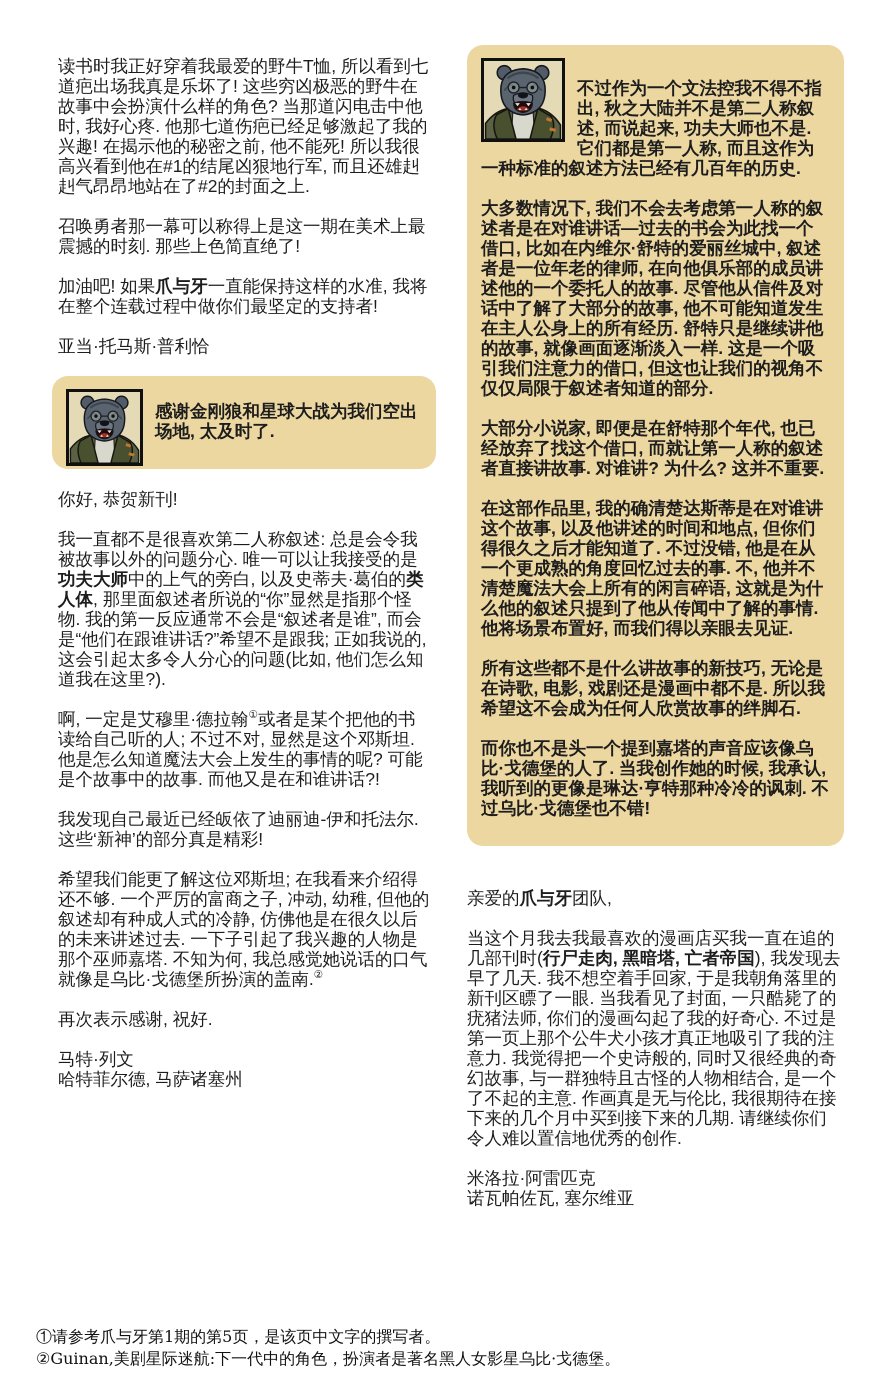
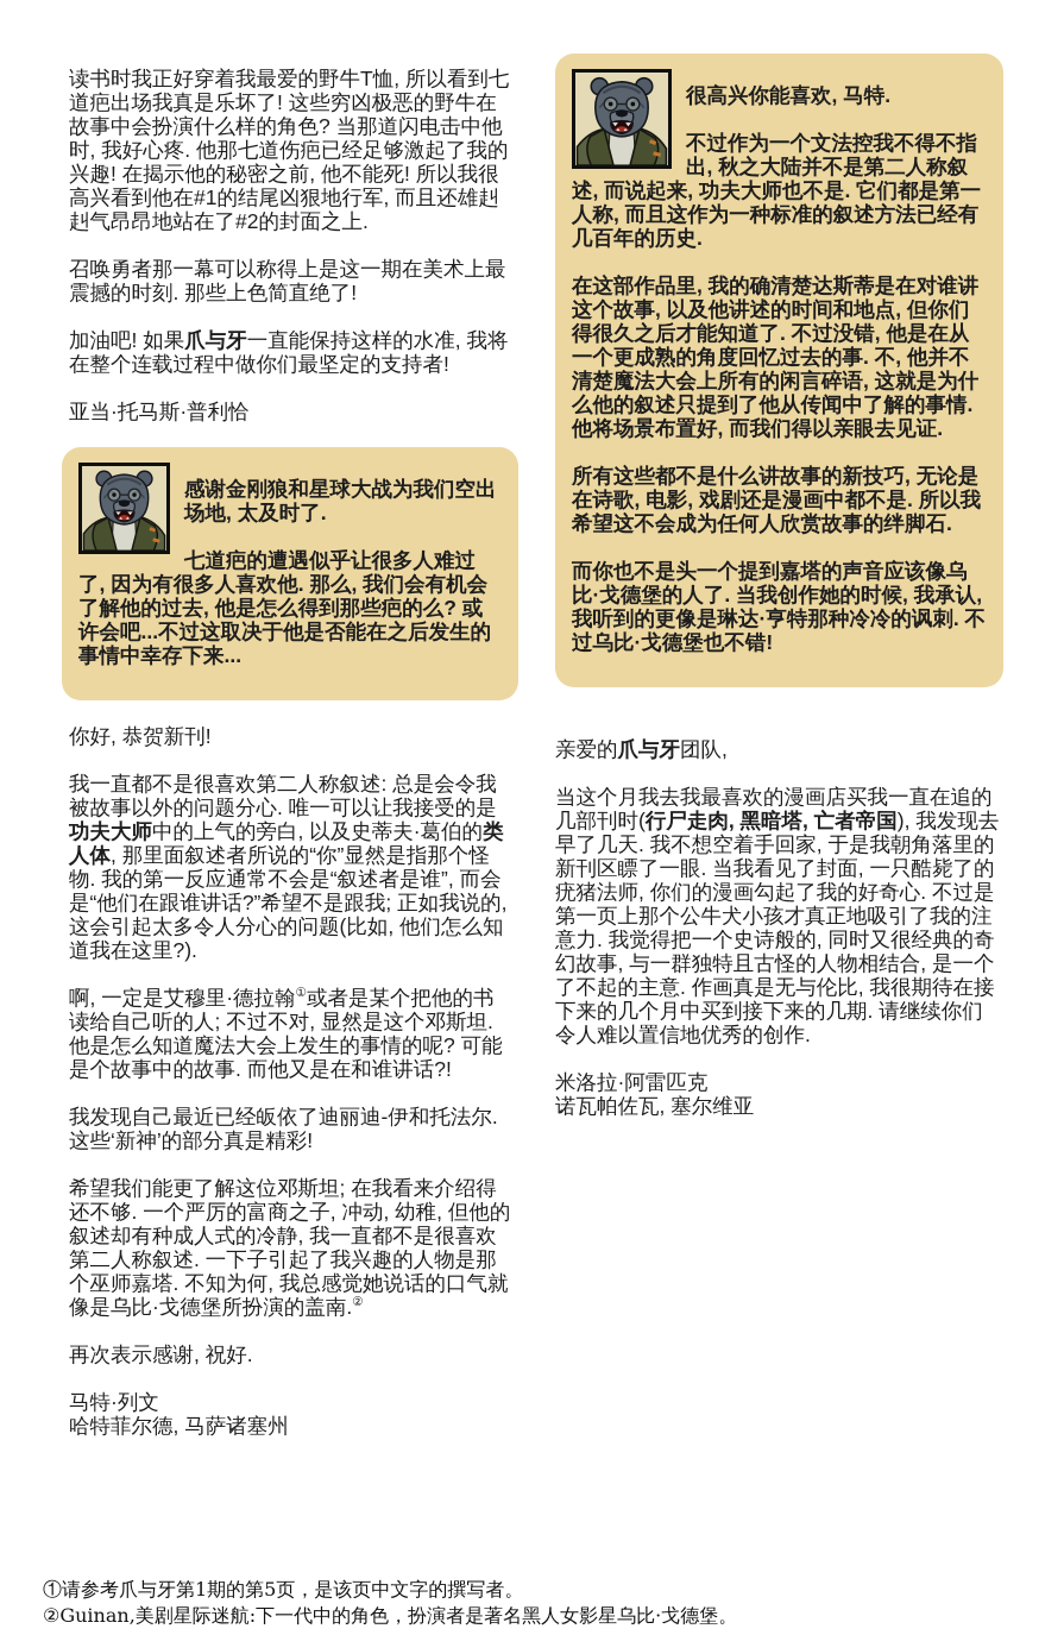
  读书时我正好穿着我最爱的野牛T恤, 所以看到七道疤出场我真是乐坏了! 这些穷凶极恶的野牛在故事中会扮演什么样的角色? 当那道闪电击中他时, 我好心疼. 他那七道伤疤已经足够激起了我的兴趣! 在揭示他的秘密之前, 他不能死! 所以我很高兴看到他在#1的结尾凶狠地行军, 而且还雄赳赳气昂昂地站在了#2的封面之上.
  召唤勇者那一幕可以称得上是这一期在美术上最震撼的时刻. 那些上色简直绝了!
  加油吧! 如果爪与牙一直能保持这样的水准, 我将在整个连载过程中做你们最坚定的支持者!
  亚当·托马斯·普利恰
  感谢金刚狼和星球大战为我们空出场地, 太及时了.
+ 七道疤的遭遇似乎让很多人难过了, 因为有很多人喜欢他. 那么, 我们会有机会了解他的过去, 他是怎么得到那些疤的么? 或许会吧...不过这取决于他是否能在之后发生的事情中幸存下来...
  你好, 恭贺新刊!
  我一直都不是很喜欢第二人称叙述: 总是会令我被故事以外的问题分心. 唯一可以让我接受的是功夫大师中的上气的旁白, 以及史蒂夫·葛伯的类人体, 那里面叙述者所说的“你”显然是指那个怪物. 我的第一反应通常不会是“叙述者是谁”, 而会是“他们在跟谁讲话?”希望不是跟我; 正如我说的, 这会引起太多令人分心的问题(比如, 他们怎么知道我在这里?).
  啊, 一定是艾穆里·德拉翰①或者是某个把他的书读给自己听的人; 不过不对, 显然是这个邓斯坦. 他是怎么知道魔法大会上发生的事情的呢? 可能是个故事中的故事. 而他又是在和谁讲话?!
  我发现自己最近已经皈依了迪丽迪-伊和托法尔. 这些‘新神’的部分真是精彩!
- 希望我们能更了解这位邓斯坦; 在我看来介绍得还不够. 一个严厉的富商之子, 冲动, 幼稚, 但他的叙述却有种成人式的冷静, 仿佛他是在很久以后的未来讲述过去. 一下子引起了我兴趣的人物是那个巫师嘉塔. 不知为何, 我总感觉她说话的口气就像是乌比·戈德堡所扮演的盖南.②
+ 希望我们能更了解这位邓斯坦; 在我看来介绍得还不够. 一个严厉的富商之子, 冲动, 幼稚, 但他的叙述却有种成人式的冷静, 我一直都不是很喜欢第二人称叙述. 一下子引起了我兴趣的人物是那个巫师嘉塔. 不知为何, 我总感觉她说话的口气就像是乌比·戈德堡所扮演的盖南.②
  再次表示感谢, 祝好.
  马特·列文
  哈特菲尔德, 马萨诸塞州
+ 很高兴你能喜欢, 马特.
  不过作为一个文法控我不得不指出, 秋之大陆并不是第二人称叙述, 而说起来, 功夫大师也不是. 它们都是第一人称, 而且这作为一种标准的叙述方法已经有几百年的历史.
- 大多数情况下, 我们不会去考虑第一人称的叙述者是在对谁讲话—过去的书会为此找一个借口, 比如在内维尔·舒特的爱丽丝城中, 叙述者是一位年老的律师, 在向他俱乐部的成员讲述他的一个委托人的故事. 尽管他从信件及对话中了解了大部分的故事, 他不可能知道发生在主人公身上的所有经历. 舒特只是继续讲他的故事, 就像画面逐渐淡入一样. 这是一个吸引我们注意力的借口, 但这也让我们的视角不仅仅局限于叙述者知道的部分.
- 大部分小说家, 即便是在舒特那个年代, 也已经放弃了找这个借口, 而就让第一人称的叙述者直接讲故事. 对谁讲? 为什么? 这并不重要.
  在这部作品里, 我的确清楚达斯蒂是在对谁讲这个故事, 以及他讲述的时间和地点, 但你们得很久之后才能知道了. 不过没错, 他是在从一个更成熟的角度回忆过去的事. 不, 他并不清楚魔法大会上所有的闲言碎语, 这就是为什么他的叙述只提到了他从传闻中了解的事情. 他将场景布置好, 而我们得以亲眼去见证.
  所有这些都不是什么讲故事的新技巧, 无论是在诗歌, 电影, 戏剧还是漫画中都不是. 所以我希望这不会成为任何人欣赏故事的绊脚石.
  而你也不是头一个提到嘉塔的声音应该像乌比·戈德堡的人了. 当我创作她的时候, 我承认, 我听到的更像是琳达·亨特那种冷冷的讽刺. 不过乌比·戈德堡也不错!
  亲爱的爪与牙团队,
  当这个月我去我最喜欢的漫画店买我一直在追的几部刊时(行尸走肉, 黑暗塔, 亡者帝国), 我发现去早了几天. 我不想空着手回家, 于是我朝角落里的新刊区瞟了一眼. 当我看见了封面, 一只酷毙了的疣猪法师, 你们的漫画勾起了我的好奇心. 不过是第一页上那个公牛犬小孩才真正地吸引了我的注意力. 我觉得把一个史诗般的, 同时又很经典的奇幻故事, 与一群独特且古怪的人物相结合, 是一个了不起的主意. 作画真是无与伦比, 我很期待在接下来的几个月中买到接下来的几期. 请继续你们令人难以置信地优秀的创作.
  米洛拉·阿雷匹克
  诺瓦帕佐瓦, 塞尔维亚
  ①请参考爪与牙第1期的第5页，是该页中文字的撰写者。
  ②Guinan,美剧星际迷航:下一代中的角色，扮演者是著名黑人女影星乌比·戈德堡。
